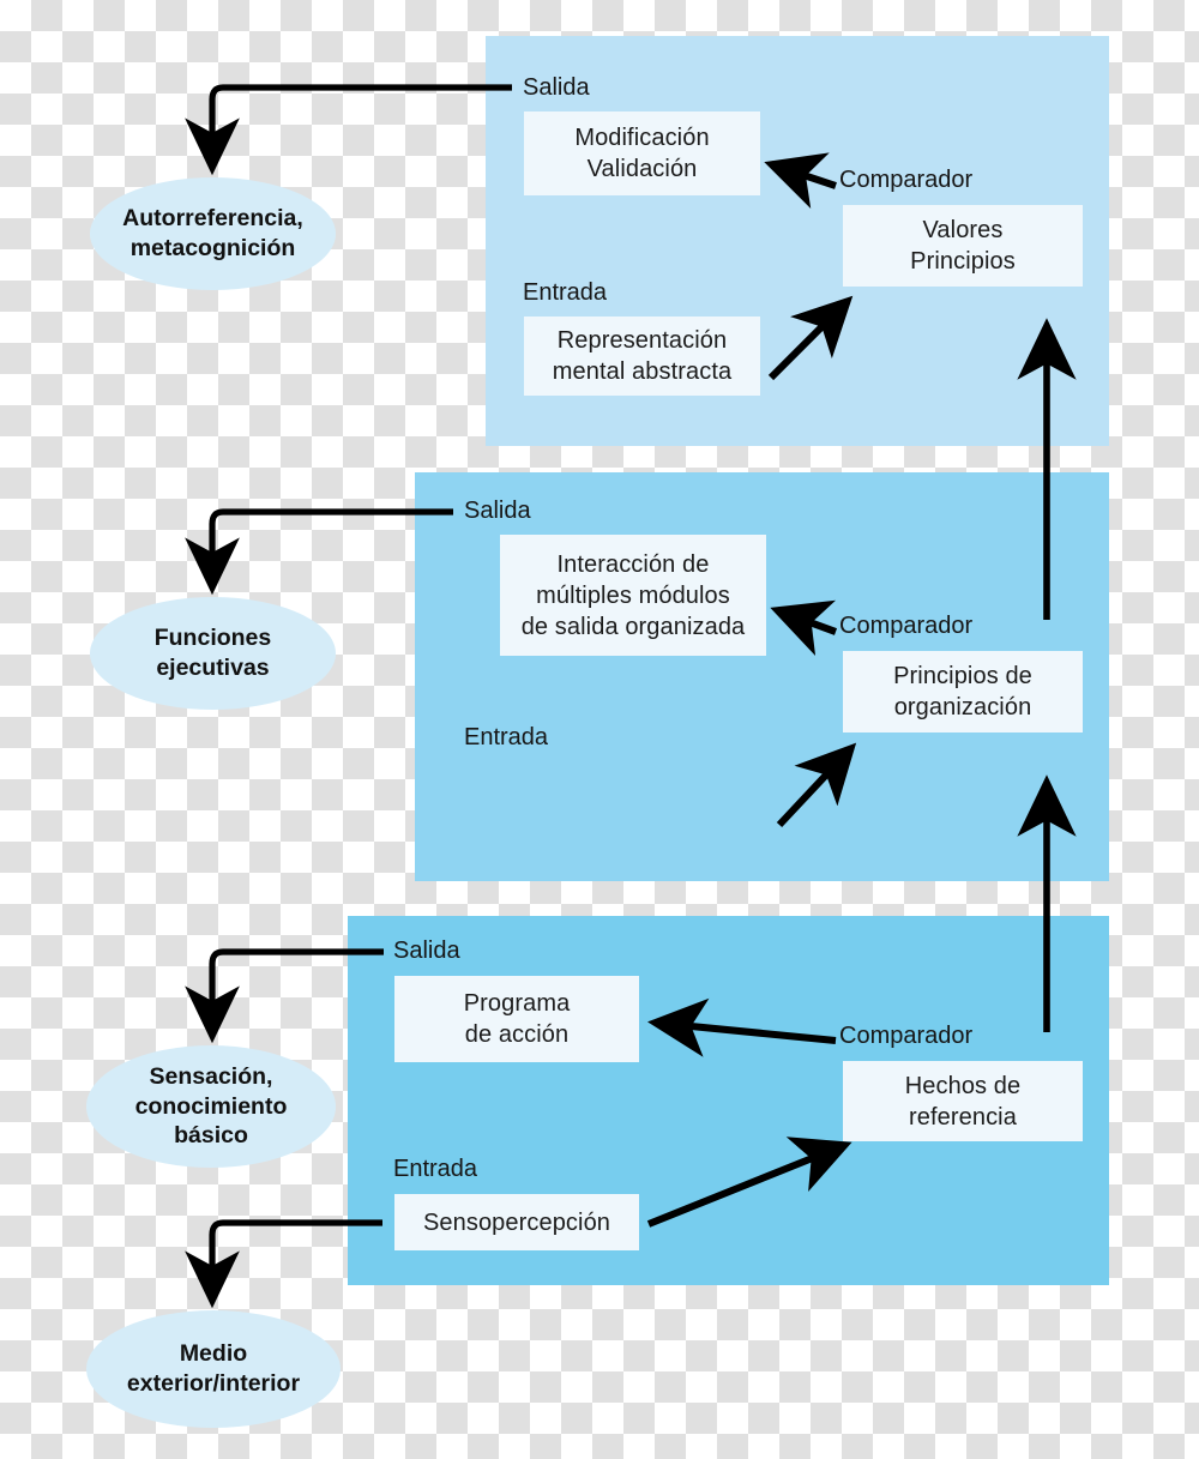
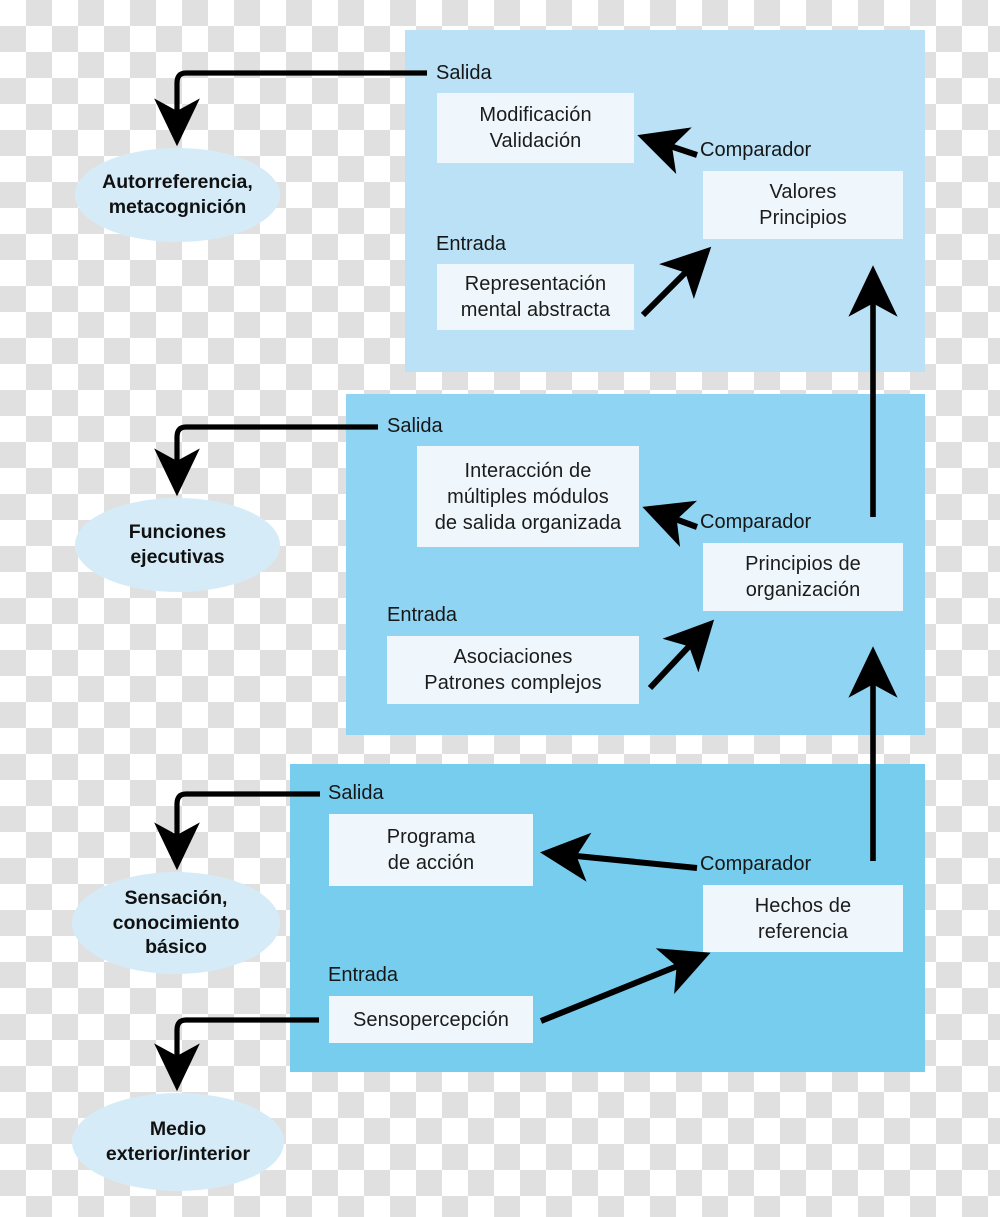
  Salida
  Modificación
  Validación
  Entrada
  Representación
  mental abstracta
  Comparador
  Valores
  Principios
  Salida
  Interacción de
  múltiples módulos
  de salida organizada
  Entrada
+ Asociaciones
+ Patrones complejos
  Comparador
  Principios de
  organización
  Salida
  Programa
  de acción
  Entrada
  Sensopercepción
  Comparador
  Hechos de
  referencia
  Autorreferencia,
  metacognición
  Funciones
  ejecutivas
  Sensación,
  conocimiento
  básico
  Medio
  exterior/interior
